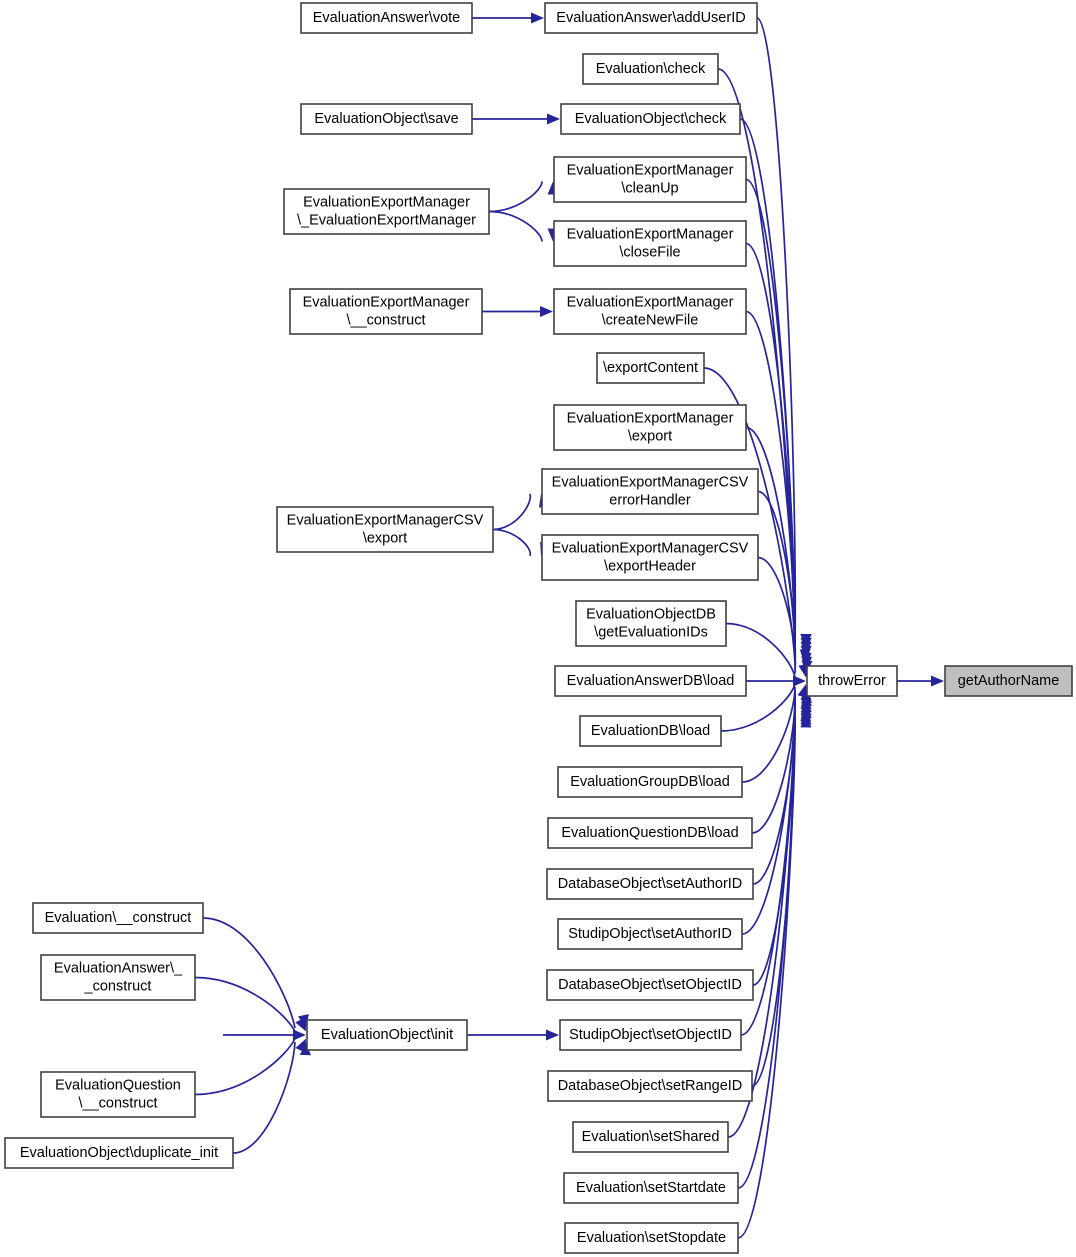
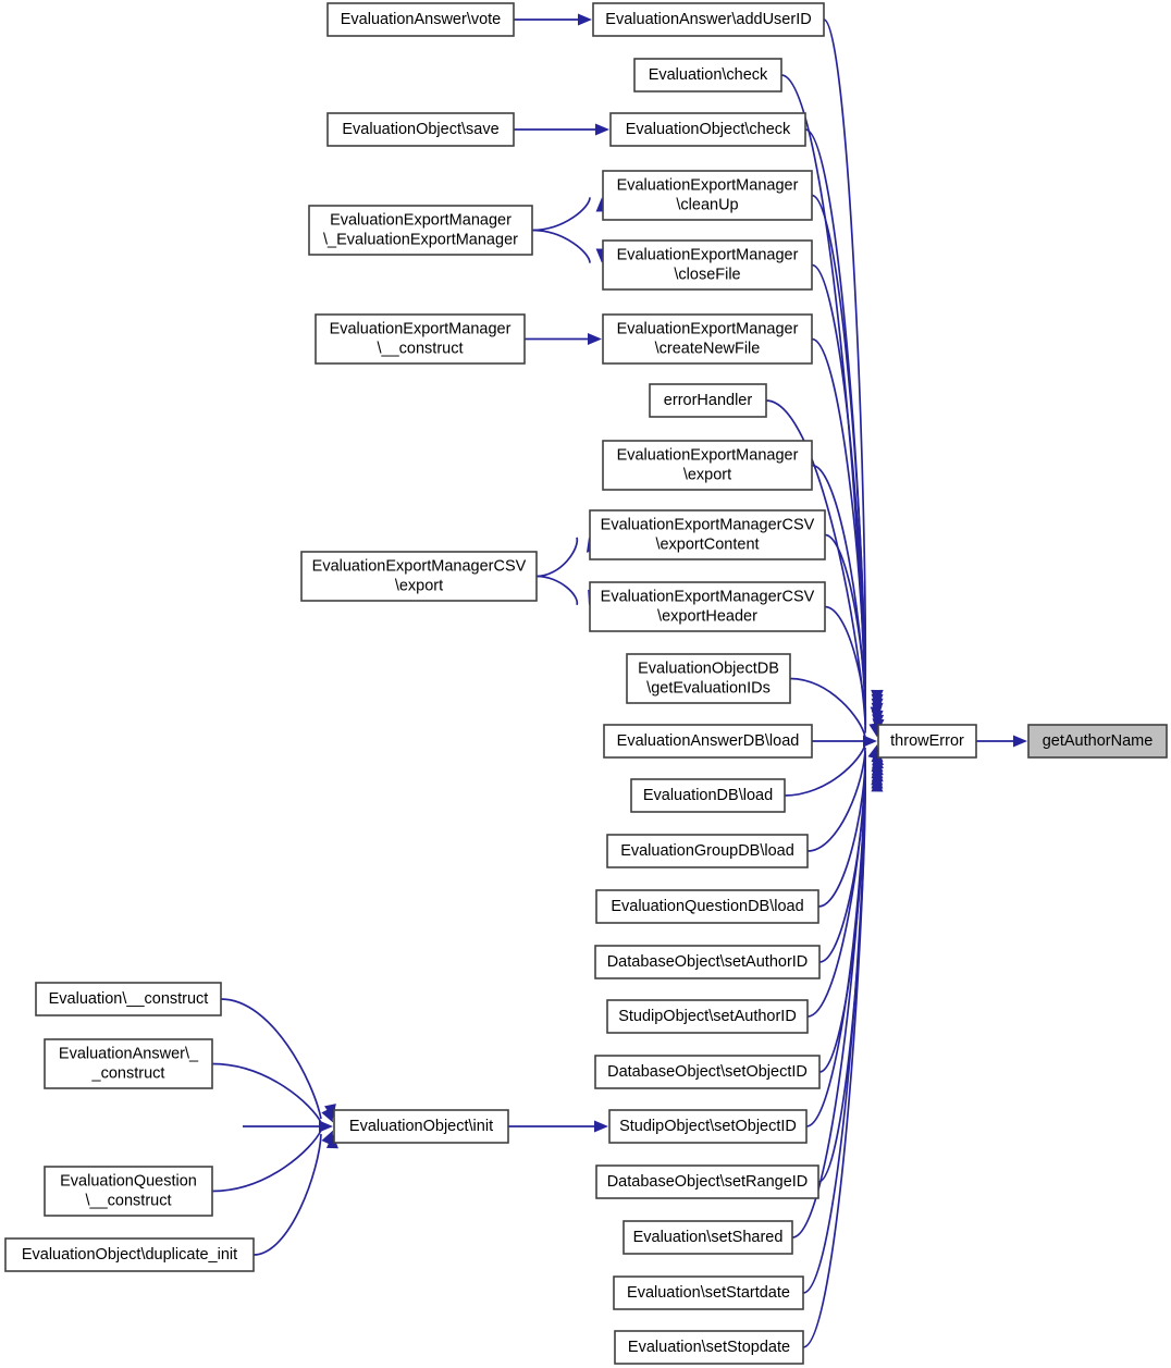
  EvaluationAnswer\vote
  EvaluationAnswer\addUserID
  Evaluation\check
  EvaluationObject\save
  EvaluationObject\check
  EvaluationExportManager
  \_EvaluationExportManager
  EvaluationExportManager
  \cleanUp
  EvaluationExportManager
  \closeFile
  EvaluationExportManager
  \__construct
  EvaluationExportManager
  \createNewFile
- \exportContent
+ errorHandler
  EvaluationExportManager
  \export
  EvaluationExportManagerCSV
  \export
  EvaluationExportManagerCSV
- errorHandler
+ \exportContent
  EvaluationExportManagerCSV
  \exportHeader
  EvaluationObjectDB
  \getEvaluationIDs
  EvaluationAnswerDB\load
  EvaluationDB\load
  EvaluationGroupDB\load
  EvaluationQuestionDB\load
  DatabaseObject\setAuthorID
  StudipObject\setAuthorID
  DatabaseObject\setObjectID
  StudipObject\setObjectID
  DatabaseObject\setRangeID
  Evaluation\setShared
  Evaluation\setStartdate
  Evaluation\setStopdate
  Evaluation\__construct
  EvaluationAnswer\_
  _construct
  EvaluationQuestion
  \__construct
  EvaluationObject\duplicate_init
  EvaluationObject\init
  throwError
  getAuthorName
